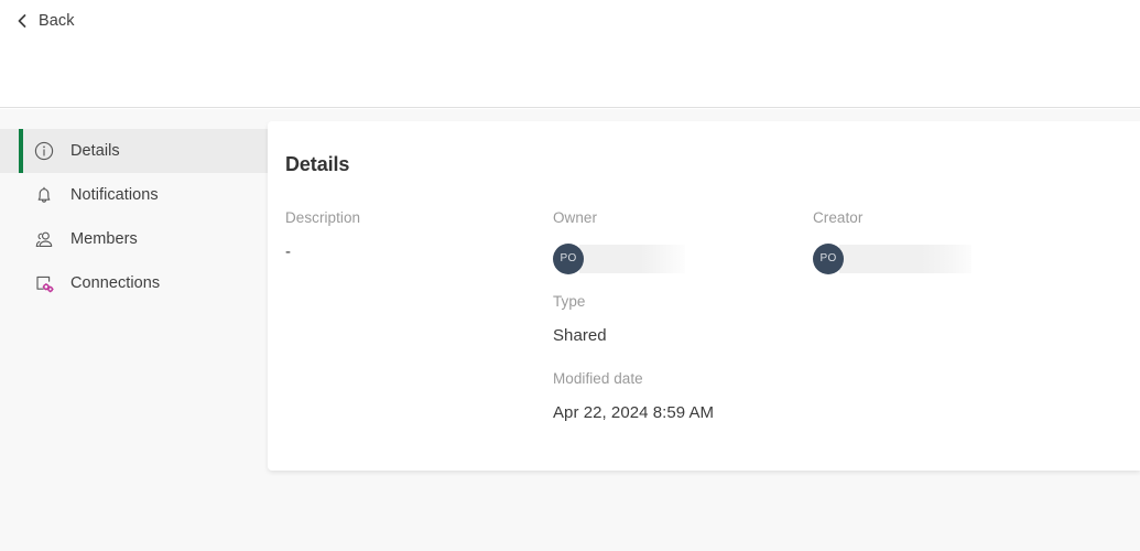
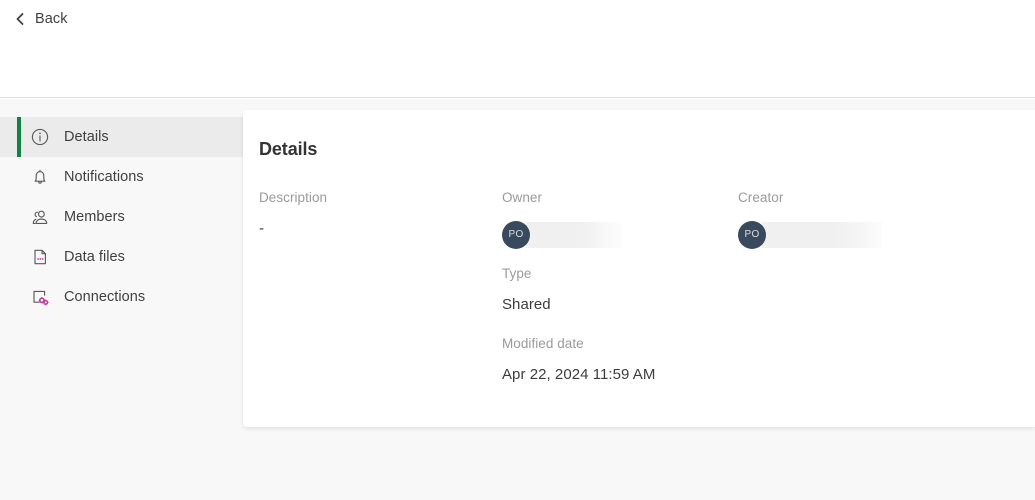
  Back
  Details
  Notifications
  Members
+ Data files
  Connections
  Details
  Description
  -
  Owner
  PO
  Creator
  PO
  Type
  Shared
  Modified date
- Apr 22, 2024 8:59 AM
+ Apr 22, 2024 11:59 AM
